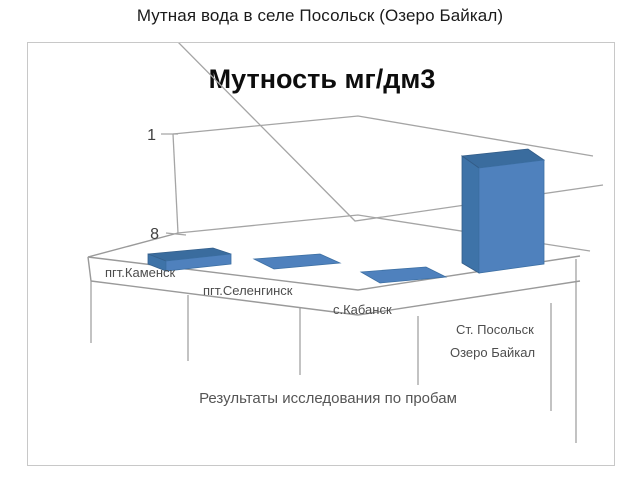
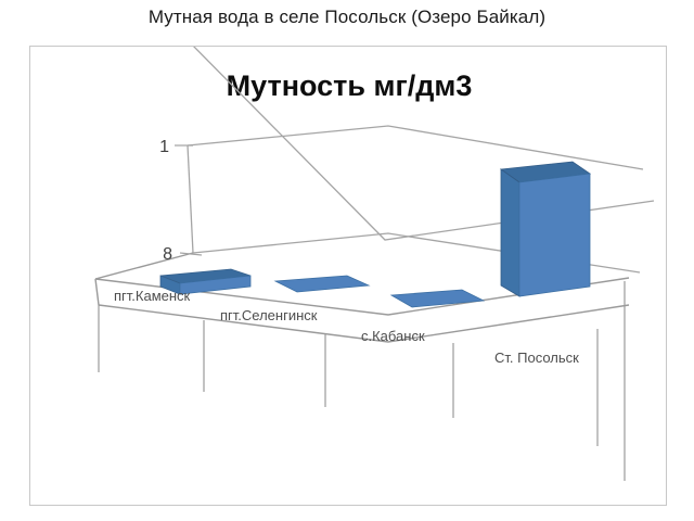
  Мутная вода в селе Посольск (Озеро Байкал)
  Мутность мг/дм3
  1
  8
  пгт.Каменск
  пгт.Селенгинск
  с.Кабанск
  Ст. Посольск
- Озеро Байкал
- Результаты исследования по пробам
